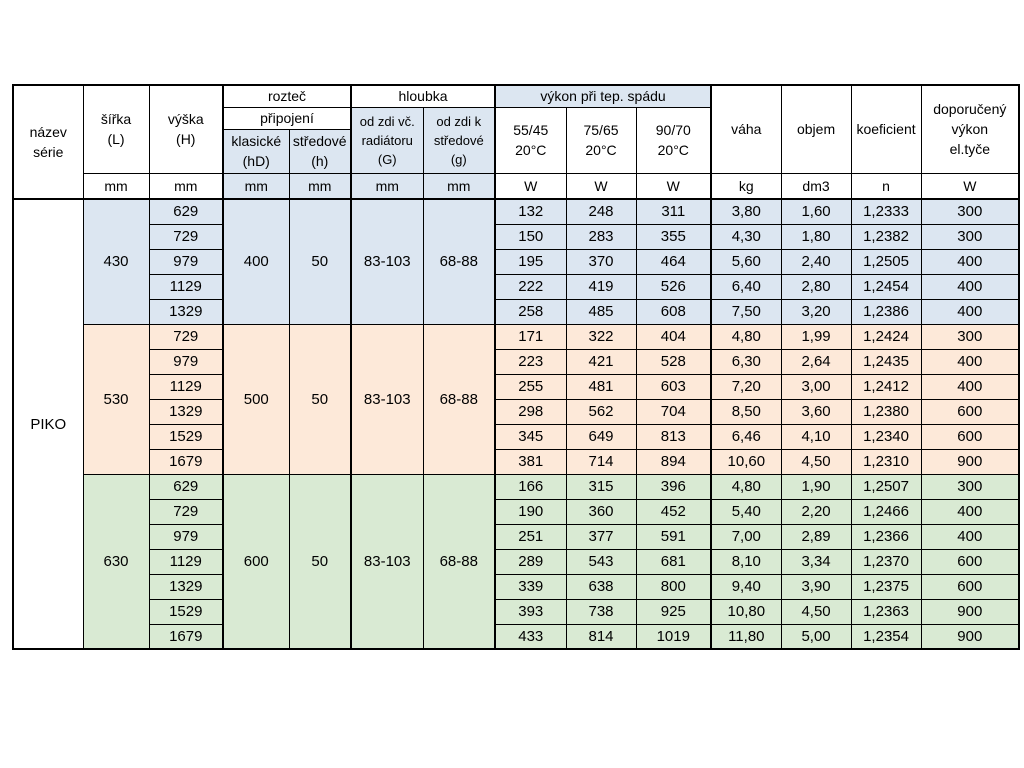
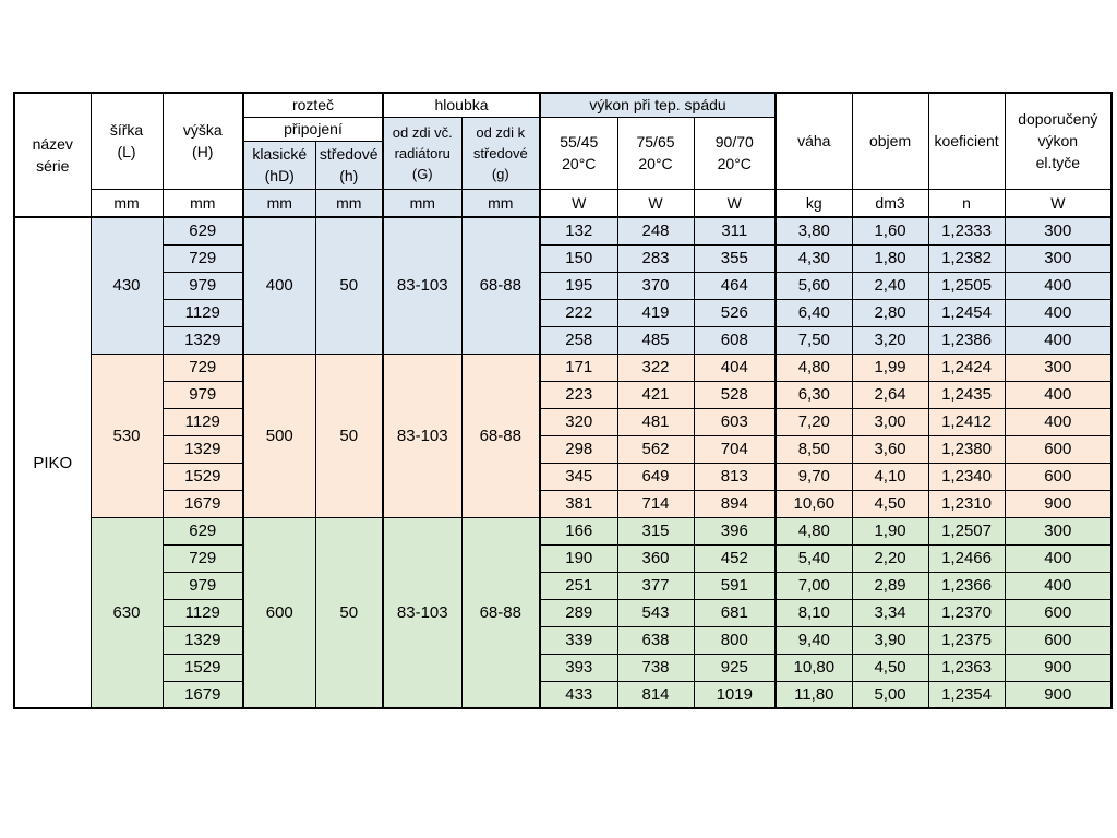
  název série	šířka (L)	výška (H)	rozteč	hloubka	výkon při tep. spádu	váha	objem	koeficient	doporučený výkon el.tyče
  připojení	od zdi vč. radiátoru (G)	od zdi k středové (g)	55/45 20°C	75/65 20°C	90/70 20°C
  klasické (hD)	středové (h)
  mm	mm	mm	mm	mm	mm	W	W	W	kg	dm3	n	W
  PIKO	430	629	400	50	83-103	68-88	132	248	311	3,80	1,60	1,2333	300
  729	150	283	355	4,30	1,80	1,2382	300
  979	195	370	464	5,60	2,40	1,2505	400
  1129	222	419	526	6,40	2,80	1,2454	400
  1329	258	485	608	7,50	3,20	1,2386	400
  530	729	500	50	83-103	68-88	171	322	404	4,80	1,99	1,2424	300
  979	223	421	528	6,30	2,64	1,2435	400
- 1129	255	481	603	7,20	3,00	1,2412	400
+ 1129	320	481	603	7,20	3,00	1,2412	400
  1329	298	562	704	8,50	3,60	1,2380	600
- 1529	345	649	813	6,46	4,10	1,2340	600
+ 1529	345	649	813	9,70	4,10	1,2340	600
  1679	381	714	894	10,60	4,50	1,2310	900
  630	629	600	50	83-103	68-88	166	315	396	4,80	1,90	1,2507	300
  729	190	360	452	5,40	2,20	1,2466	400
  979	251	377	591	7,00	2,89	1,2366	400
  1129	289	543	681	8,10	3,34	1,2370	600
  1329	339	638	800	9,40	3,90	1,2375	600
  1529	393	738	925	10,80	4,50	1,2363	900
  1679	433	814	1019	11,80	5,00	1,2354	900
